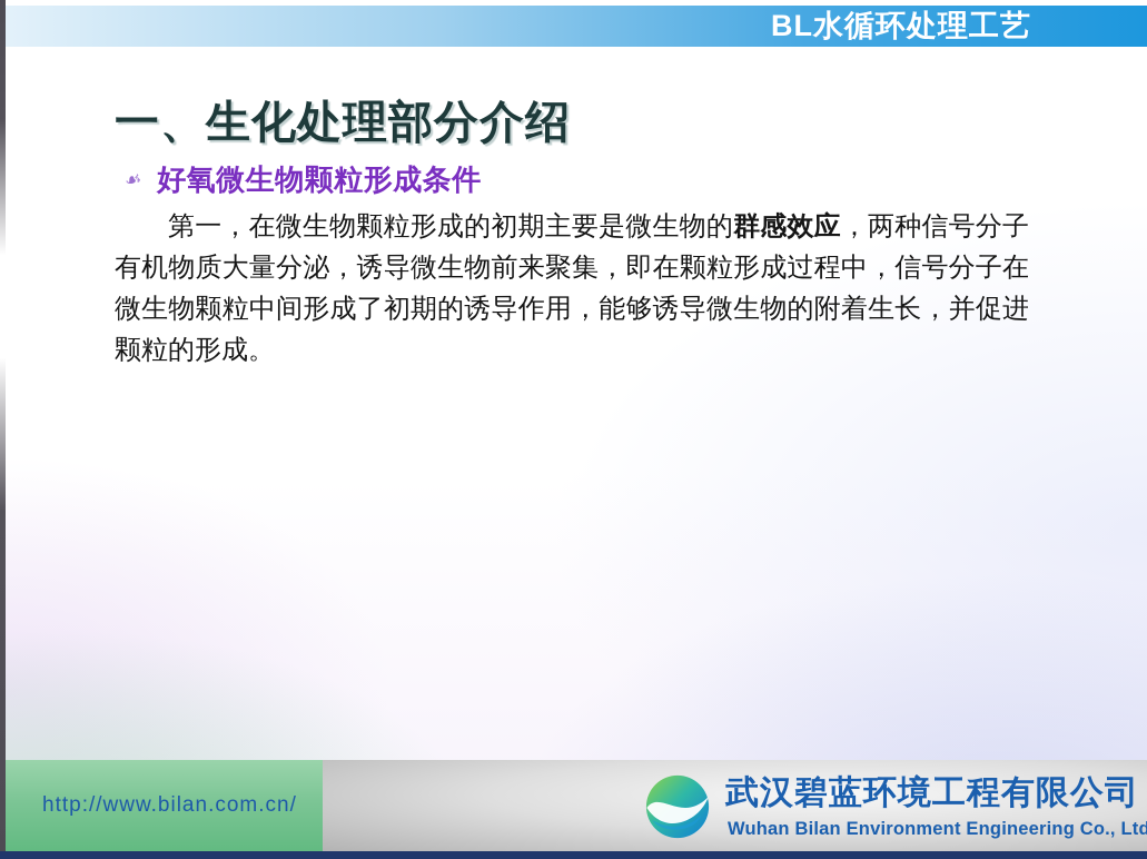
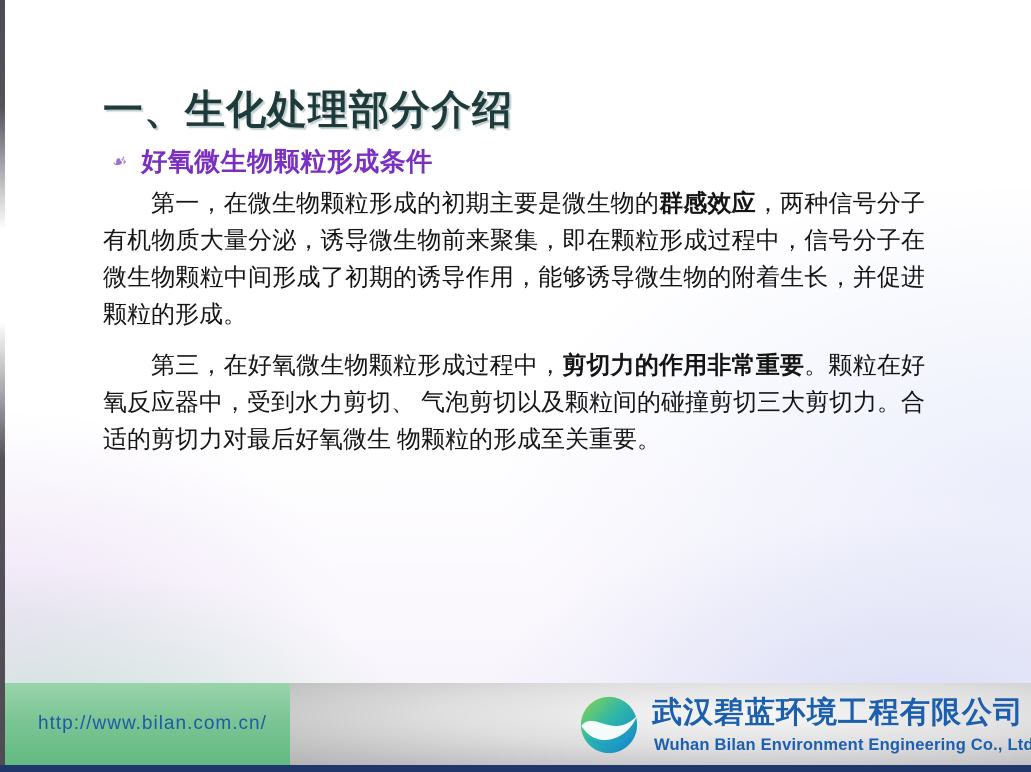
- BL水循环处理工艺
  一、生化处理部分介绍
  好氧微生物颗粒形成条件
  第一，在微生物颗粒形成的初期主要是微生物的群感效应，两种信号分子有机物质大量分泌，诱导微生物前来聚集，即在颗粒形成过程中，信号分子在微生物颗粒中间形成了初期的诱导作用，能够诱导微生物的附着生长，并促进颗粒的形成。
+ 第三，在好氧微生物颗粒形成过程中，剪切力的作用非常重要。颗粒在好氧反应器中，受到水力剪切、 气泡剪切以及颗粒间的碰撞剪切三大剪切力。合适的剪切力对最后好氧微生 物颗粒的形成至关重要。
  http://www.bilan.com.cn/
  武汉碧蓝环境工程有限公司
  Wuhan Bilan Environment Engineering Co., Ltd
